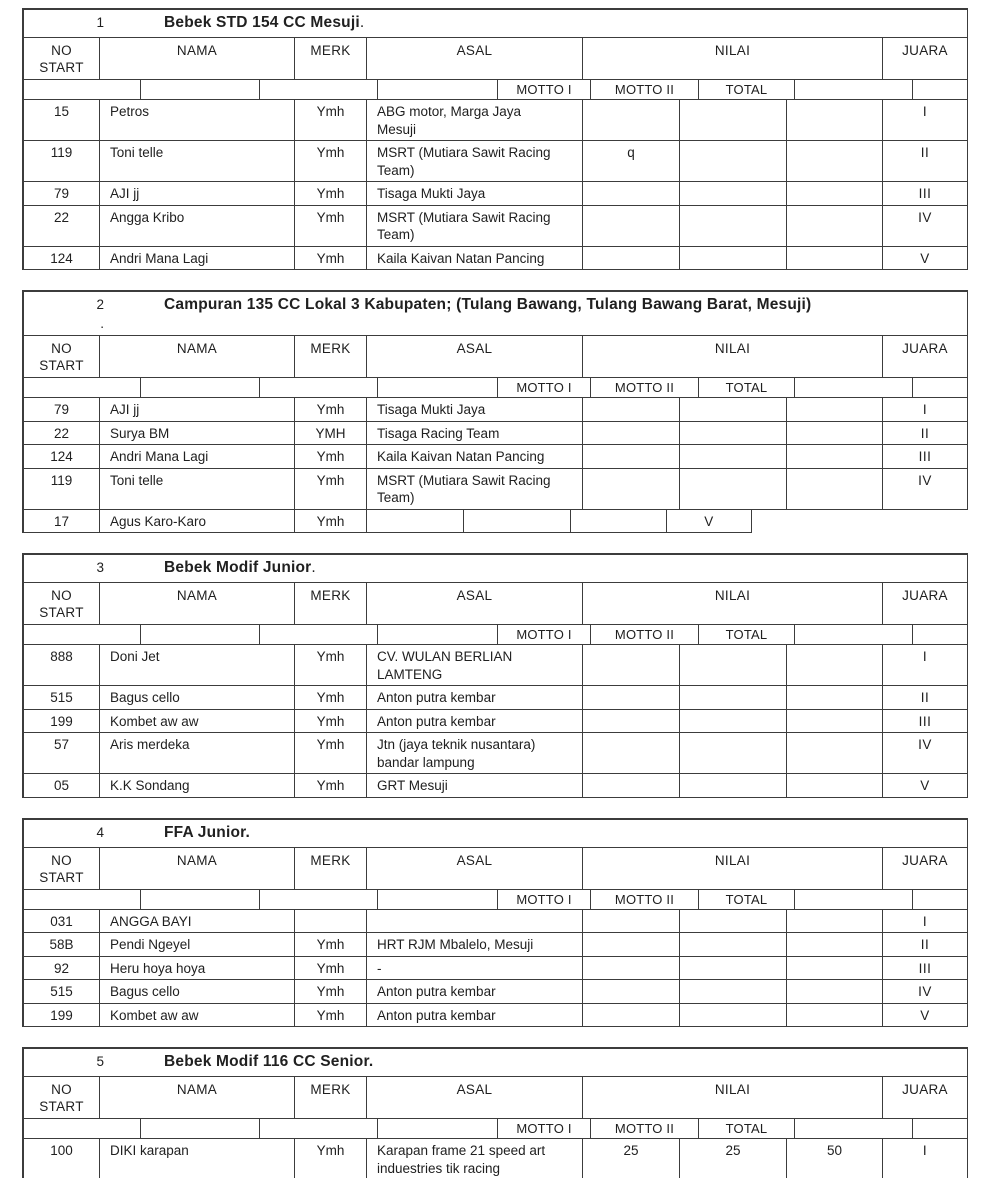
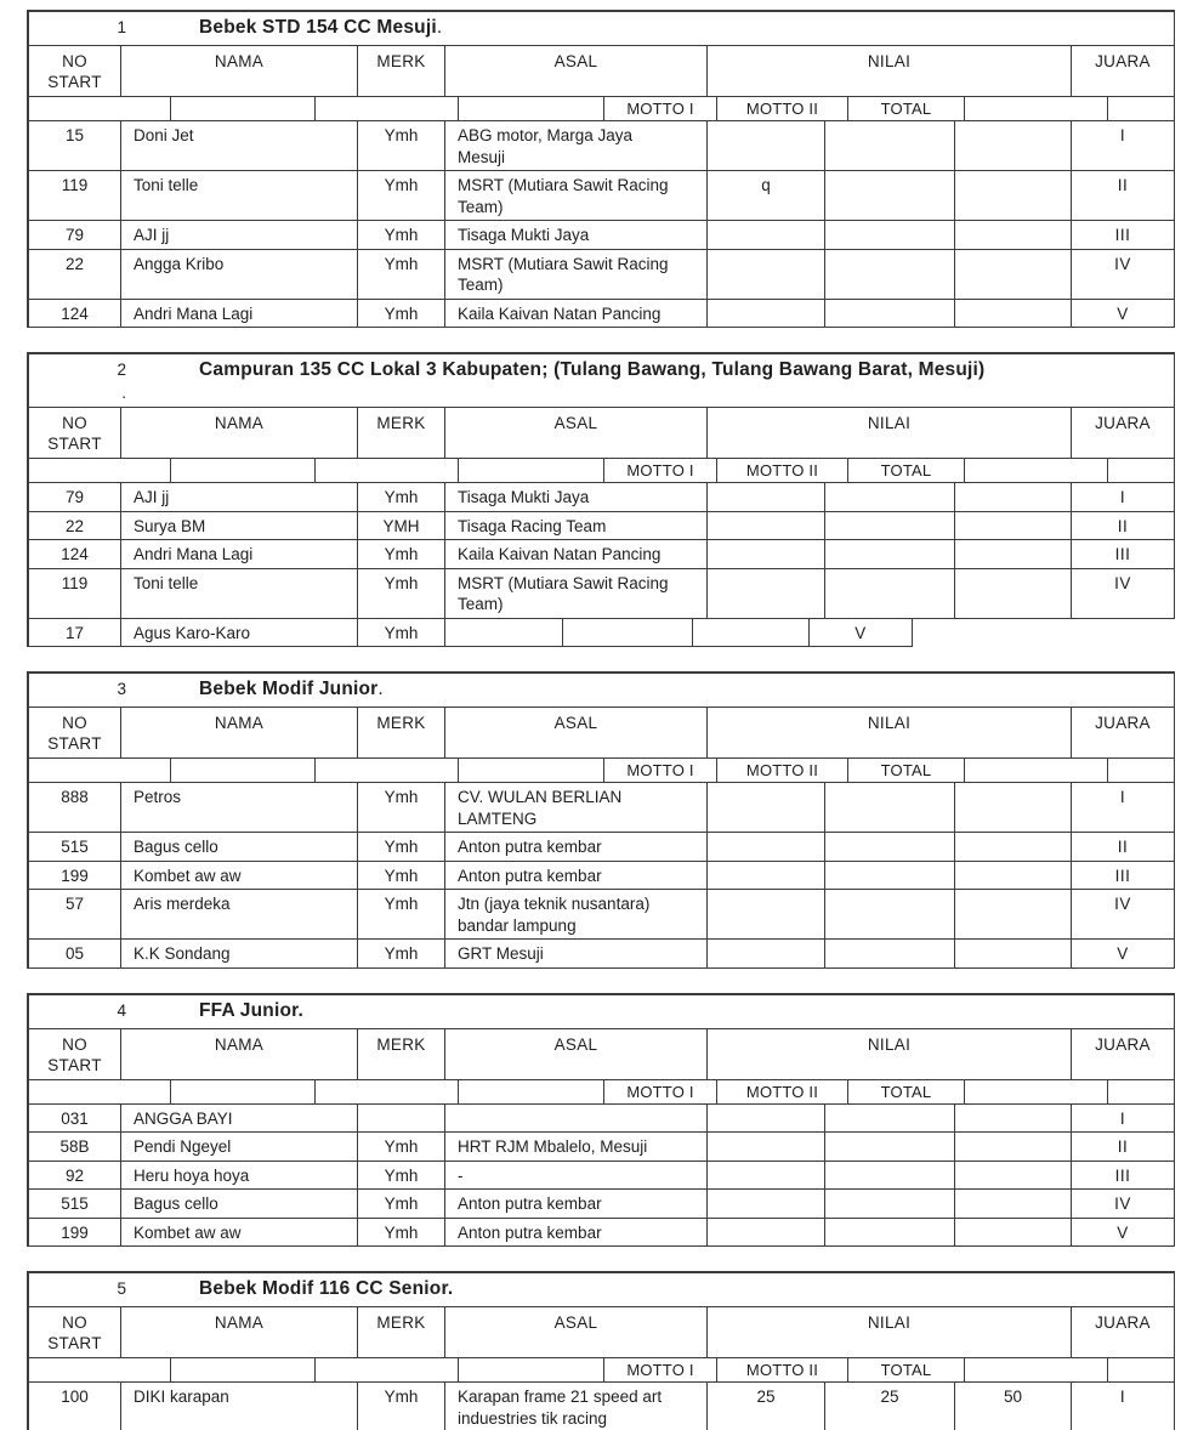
  1
  Bebek STD 154 CC Mesuji.
  NO START
  NAMA
  MERK
  ASAL
  NILAI
  JUARA
  MOTTO I
  MOTTO II
  TOTAL
  15
- Petros
+ Doni Jet
  Ymh
  ABG motor, Marga Jaya Mesuji
  I
  119
  Toni telle
  Ymh
  MSRT (Mutiara Sawit Racing Team)
  q
  II
  79
  AJI jj
  Ymh
  Tisaga Mukti Jaya
  III
  22
  Angga Kribo
  Ymh
  MSRT (Mutiara Sawit Racing Team)
  IV
  124
  Andri Mana Lagi
  Ymh
  Kaila Kaivan Natan Pancing
  V
  2
  .
  Campuran 135 CC Lokal 3 Kabupaten; (Tulang Bawang, Tulang Bawang Barat, Mesuji)
  NO START
  NAMA
  MERK
  ASAL
  NILAI
  JUARA
  MOTTO I
  MOTTO II
  TOTAL
  79
  AJI jj
  Ymh
  Tisaga Mukti Jaya
  I
  22
  Surya BM
  YMH
  Tisaga Racing Team
  II
  124
  Andri Mana Lagi
  Ymh
  Kaila Kaivan Natan Pancing
  III
  119
  Toni telle
  Ymh
  MSRT (Mutiara Sawit Racing Team)
  IV
  17
  Agus Karo-Karo
  Ymh
  V
  3
  Bebek Modif Junior.
  NO START
  NAMA
  MERK
  ASAL
  NILAI
  JUARA
  MOTTO I
  MOTTO II
  TOTAL
  888
- Doni Jet
+ Petros
  Ymh
  CV. WULAN BERLIAN LAMTENG
  I
  515
  Bagus cello
  Ymh
  Anton putra kembar
  II
  199
  Kombet aw aw
  Ymh
  Anton putra kembar
  III
  57
  Aris merdeka
  Ymh
  Jtn (jaya teknik nusantara) bandar lampung
  IV
  05
  K.K Sondang
  Ymh
  GRT Mesuji
  V
  4
  FFA Junior.
  NO START
  NAMA
  MERK
  ASAL
  NILAI
  JUARA
  MOTTO I
  MOTTO II
  TOTAL
  031
  ANGGA BAYI
  I
  58B
  Pendi Ngeyel
  Ymh
  HRT RJM Mbalelo, Mesuji
  II
  92
  Heru hoya hoya
  Ymh
  -
  III
  515
  Bagus cello
  Ymh
  Anton putra kembar
  IV
  199
  Kombet aw aw
  Ymh
  Anton putra kembar
  V
  5
  Bebek Modif 116 CC Senior.
  NO START
  NAMA
  MERK
  ASAL
  NILAI
  JUARA
  MOTTO I
  MOTTO II
  TOTAL
  100
  DIKI karapan
  Ymh
  Karapan frame 21 speed art induestries tik racing
  25
  25
  50
  I
